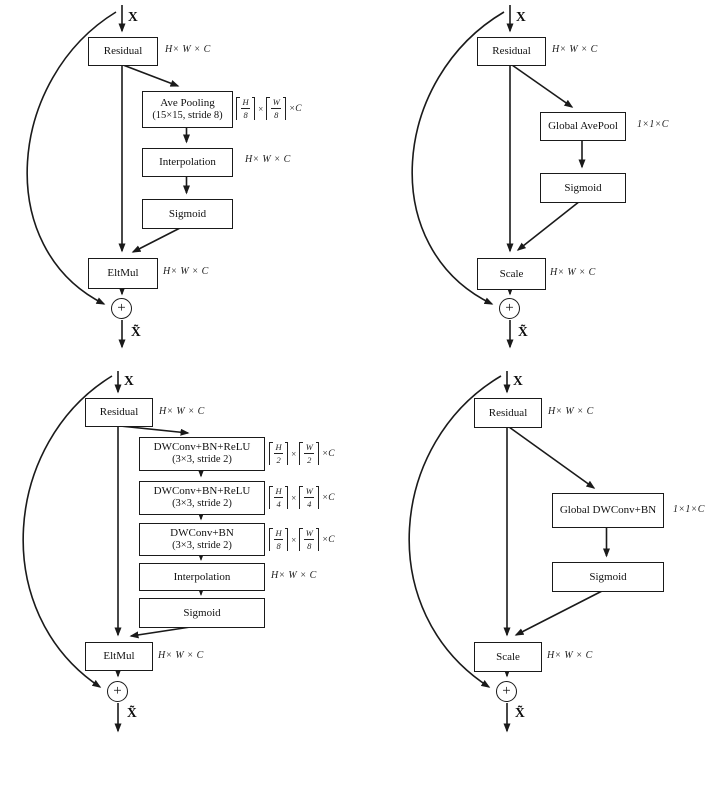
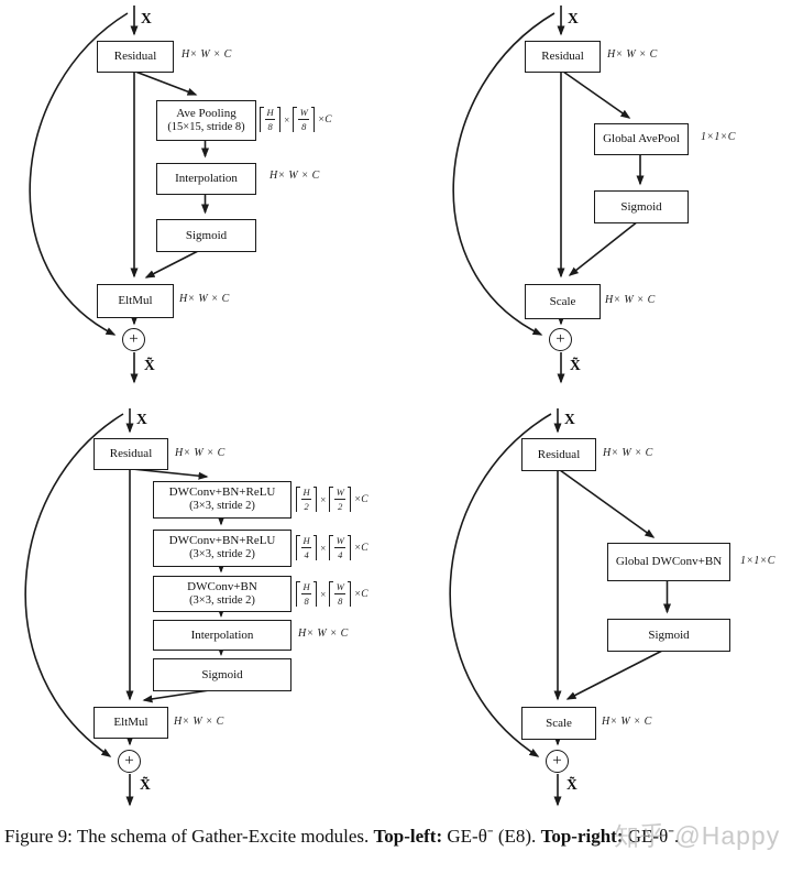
  X
  Residual
  H× W × C
  Ave Pooling
  (15×15, stride 8)
  H
  8
  ×
  W
  8
  ×C
  Interpolation
  H× W × C
  Sigmoid
  EltMul
  H× W × C
  +
  X̃
  X
  Residual
  H× W × C
  Global AvePool
  1×1×C
  Sigmoid
  Scale
  H× W × C
  +
  X̃
  X
  Residual
  H× W × C
  DWConv+BN+ReLU
  (3×3, stride 2)
  H
  2
  ×
  W
  2
  ×C
  DWConv+BN+ReLU
  (3×3, stride 2)
  H
  4
  ×
  W
  4
  ×C
  DWConv+BN
  (3×3, stride 2)
  H
  8
  ×
  W
  8
  ×C
  Interpolation
  H× W × C
  Sigmoid
  EltMul
  H× W × C
  +
  X̃
  X
  Residual
  H× W × C
  Global DWConv+BN
  1×1×C
  Sigmoid
  Scale
  H× W × C
  +
  X̃
+ Figure 9: The schema of Gather-Excite modules. Top-left: GE-θ⁻ (E8). Top-right: GE-θ⁻.
+ 知乎 @Happy
